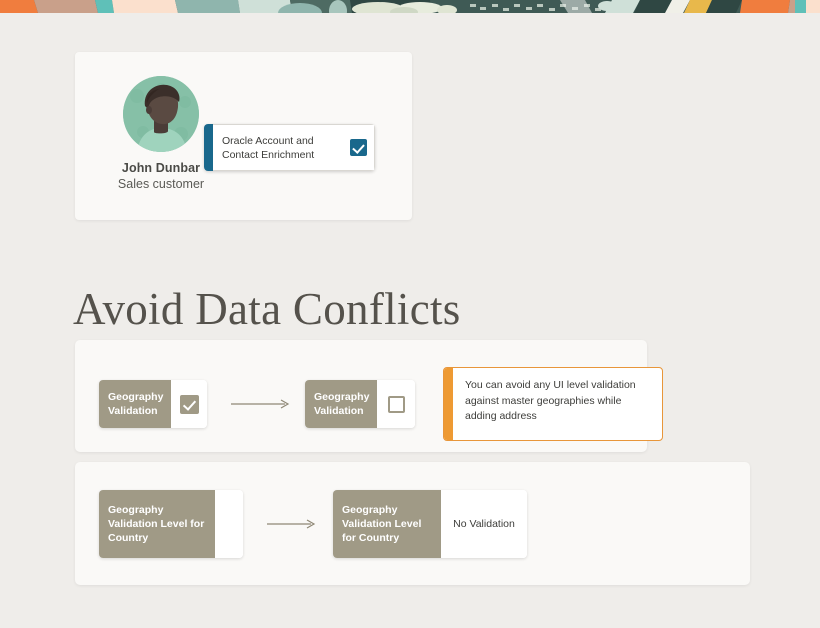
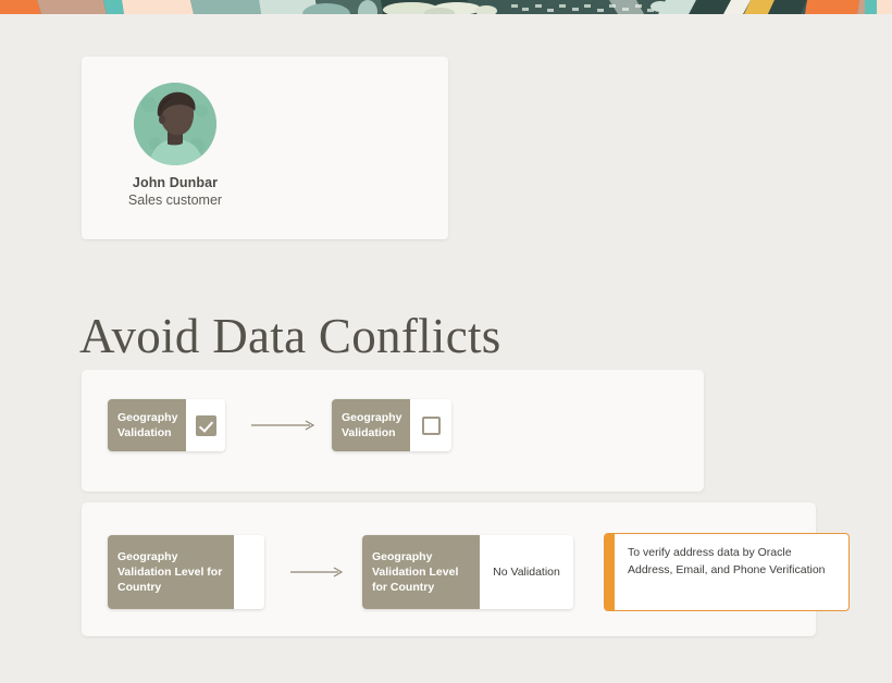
  John Dunbar
  Sales customer
- Oracle Account and Contact Enrichment
  Avoid Data Conflicts
  Geography Validation
  Geography Validation
- You can avoid any UI level validation against master geographies while adding address
  Geography Validation Level for Country
  Geography Validation Level for Country
  No Validation
+ To verify address data by Oracle Address, Email, and Phone Verification
